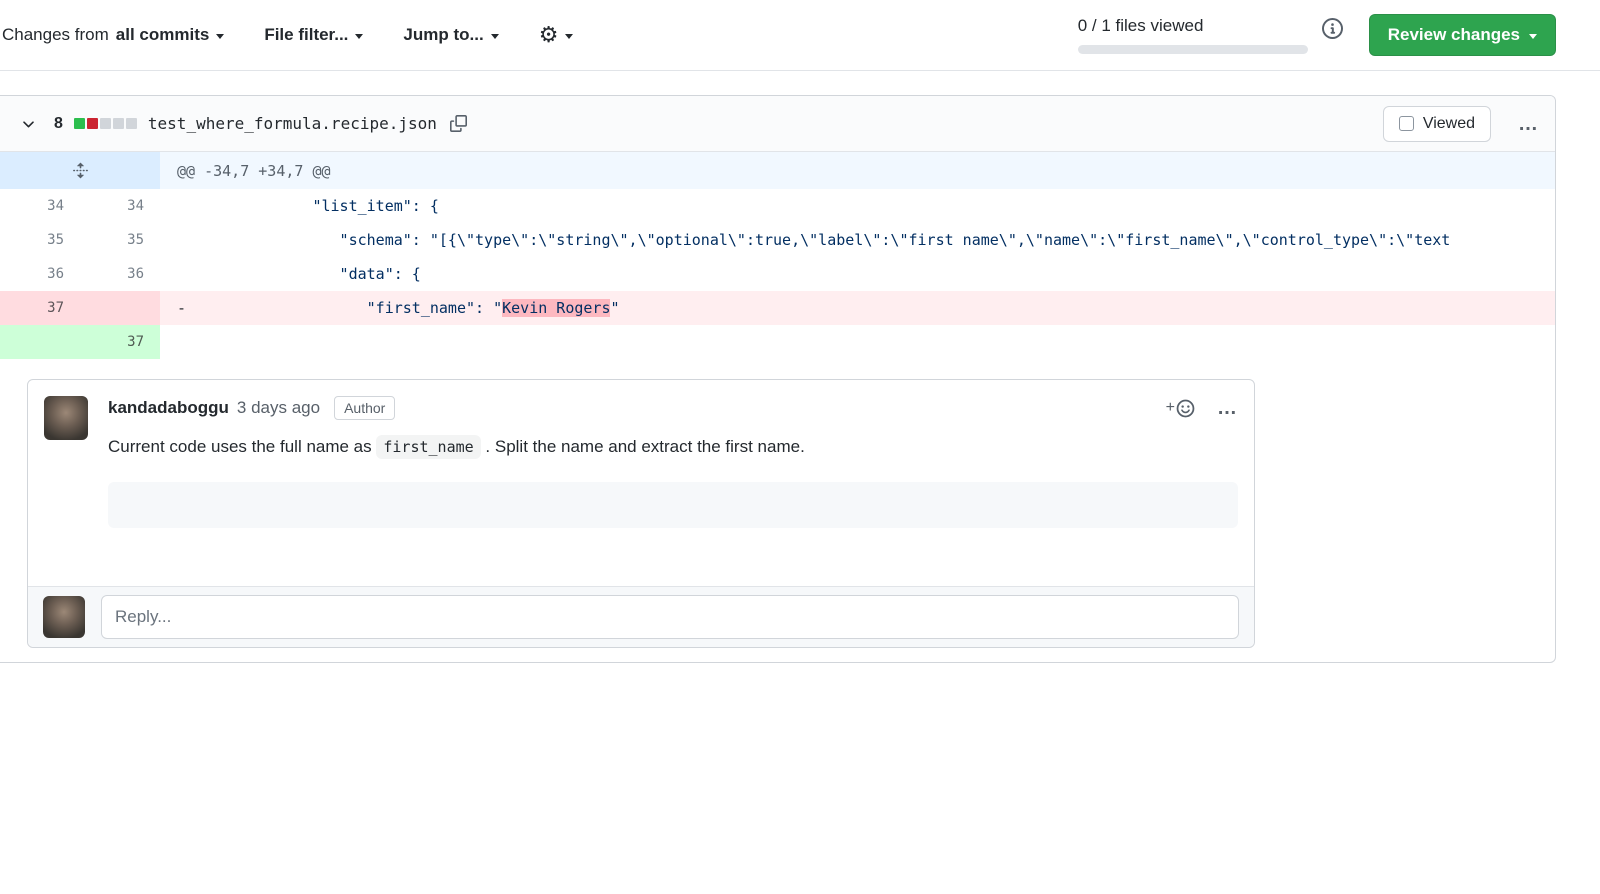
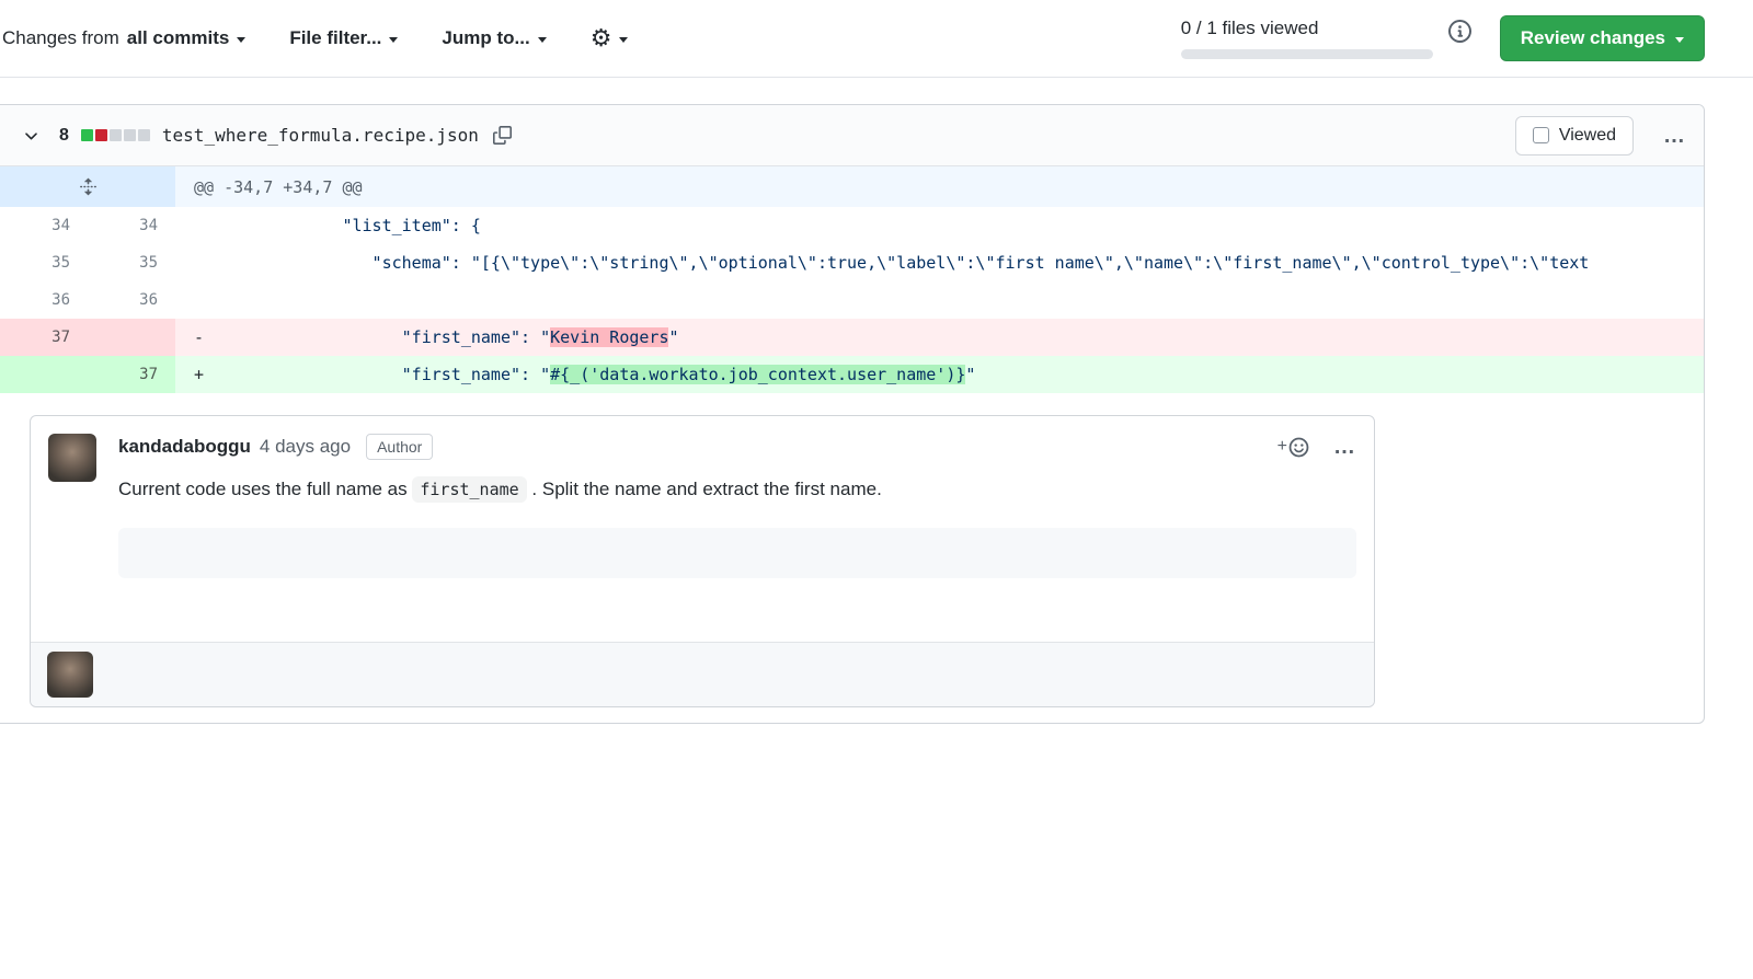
  Changes from
  all commits
  File filter...
  Jump to...
  ⚙
  0 / 1 files viewed
  Review changes
  8
  test_where_formula.recipe.json
  Viewed
  …
  @@ -34,7 +34,7 @@
  34
  34
  "list_item": {
  35
  35
  "schema": "[{\"type\":\"string\",\"optional\":true,\"label\":\"first name\",\"name\":\"first_name\",\"control_type\":\"text
  36
  36
- "data": {
  37
  - "first_name": "Kevin Rogers"
  37
+ + "first_name": "#{_('data.workato.job_context.user_name')}"
  kandadaboggu
- 3 days ago
+ 4 days ago
  Author
  +
  …
  Current code uses the full name as first_name . Split the name and extract the first name.
- Reply...
